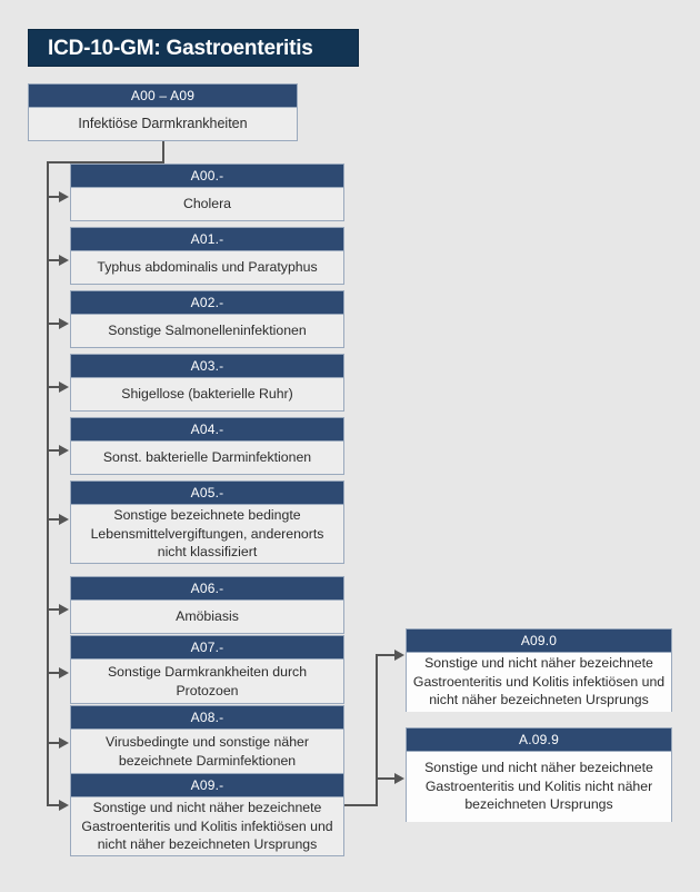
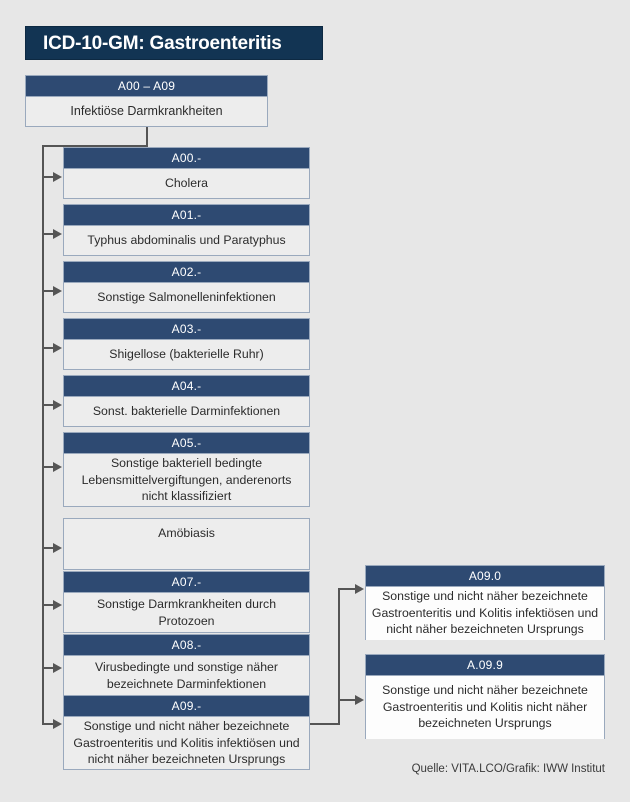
  ICD-10-GM: Gastroenteritis
  A00 – A09
  Infektiöse Darmkrankheiten
  A00.-
  Cholera
  A01.-
  Typhus abdominalis und Paratyphus
  A02.-
  Sonstige Salmonelleninfektionen
  A03.-
  Shigellose (bakterielle Ruhr)
  A04.-
  Sonst. bakterielle Darminfektionen
  A05.-
- Sonstige bezeichnete bedingte Lebensmittelvergiftungen, anderenorts nicht klassifiziert
+ Sonstige bakteriell bedingte Lebensmittelvergiftungen, anderenorts nicht klassifiziert
- A06.-
  Amöbiasis
  A07.-
  Sonstige Darmkrankheiten durch Protozoen
  A08.-
  Virusbedingte und sonstige näher bezeichnete Darminfektionen
  A09.-
  Sonstige und nicht näher bezeichnete Gastroenteritis und Kolitis infektiösen und nicht näher bezeichneten Ursprungs
  A09.0
  Sonstige und nicht näher bezeichnete Gastroenteritis und Kolitis infektiösen und nicht näher bezeichneten Ursprungs
  A.09.9
  Sonstige und nicht näher bezeichnete Gastroenteritis und Kolitis nicht näher bezeichneten Ursprungs
+ Quelle: VITA.LCO/Grafik: IWW Institut
